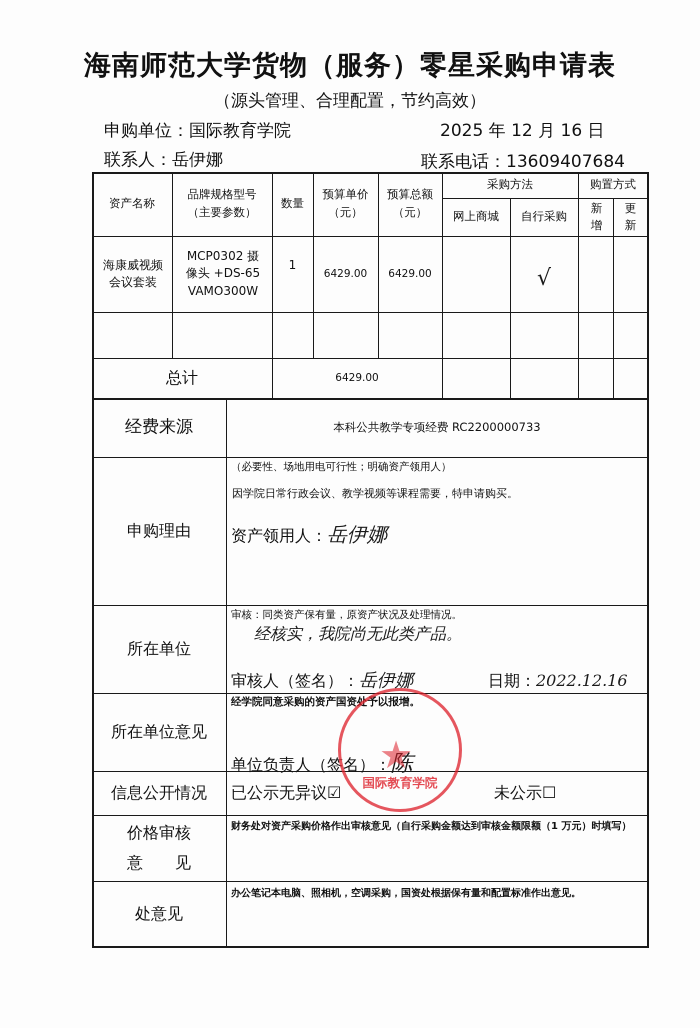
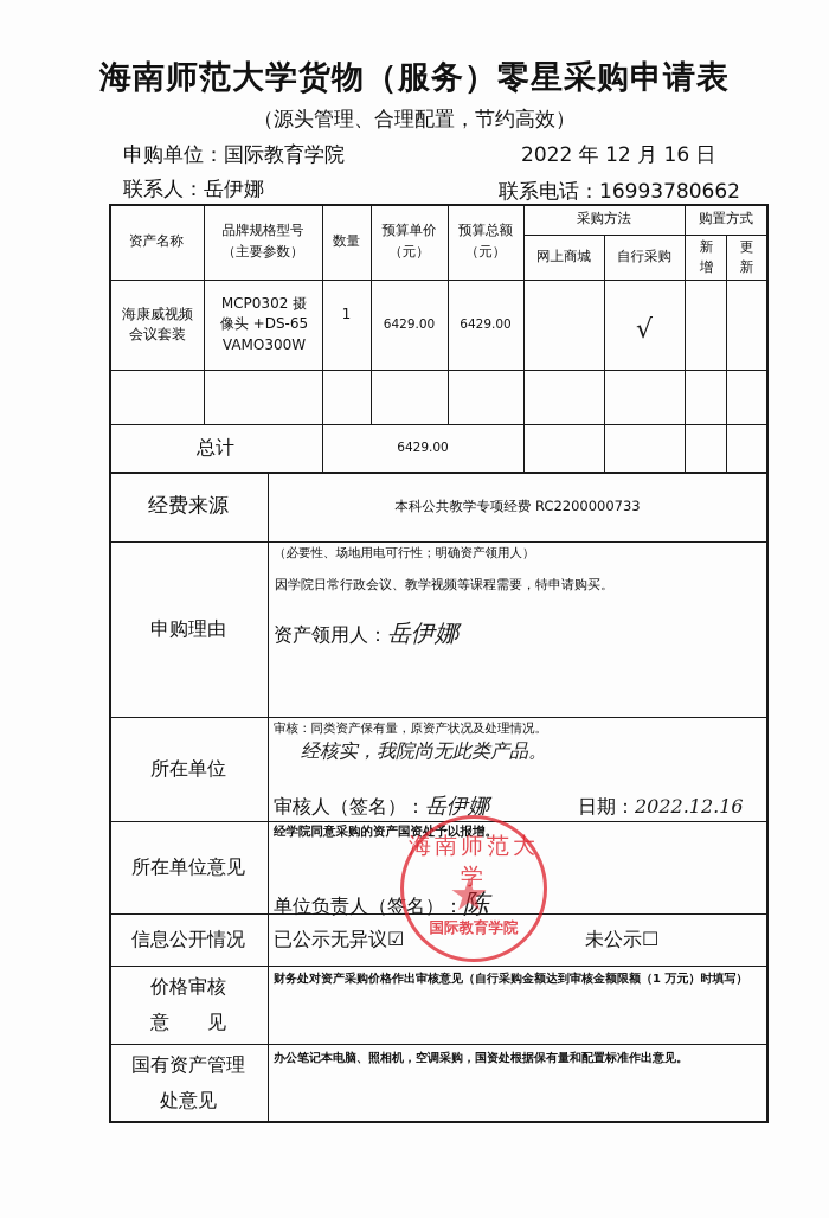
  海南师范大学货物（服务）零星采购申请表
  （源头管理、合理配置，节约高效）
  申购单位：国际教育学院
- 2025 年 12 月 16 日
+ 2022 年 12 月 16 日
  联系人：岳伊娜
- 联系电话：13609407684
+ 联系电话：16993780662
  资产名称
  品牌规格型号
  （主要参数）
  数量
  预算单价
  （元）
  预算总额
  （元）
  采购方法
  购置方式
  网上商城
  自行采购
  新增
  更新
  海康威视频会议套装
  MCP0302 摄像头 +DS-65VAMO300W
  1
  6429.00
  6429.00
  √
  总计
  6429.00
  经费来源
  本科公共教学专项经费 RC2200000733
  申购理由
  （必要性、场地用电可行性；明确资产领用人）
  因学院日常行政会议、教学视频等课程需要，特申请购买。
  资产领用人：岳伊娜
  所在单位
  审核：同类资产保有量，原资产状况及处理情况。
  经核实，我院尚无此类产品。
  审核人（签名）：岳伊娜
  日期：2022.12.16
  所在单位意见
  经学院同意采购的资产国资处予以报增。
  单位负责人（签名）：陈
  信息公开情况
  已公示无异议☑
  未公示☐
  价格审核
  意 见
  财务处对资产采购价格作出审核意见（自行采购金额达到审核金额限额（1 万元）时填写）
+ 国有资产管理
  处意见
  办公笔记本电脑、照相机，空调采购，国资处根据保有量和配置标准作出意见。
+ 海南师范大学
  ★
  国际教育学院
